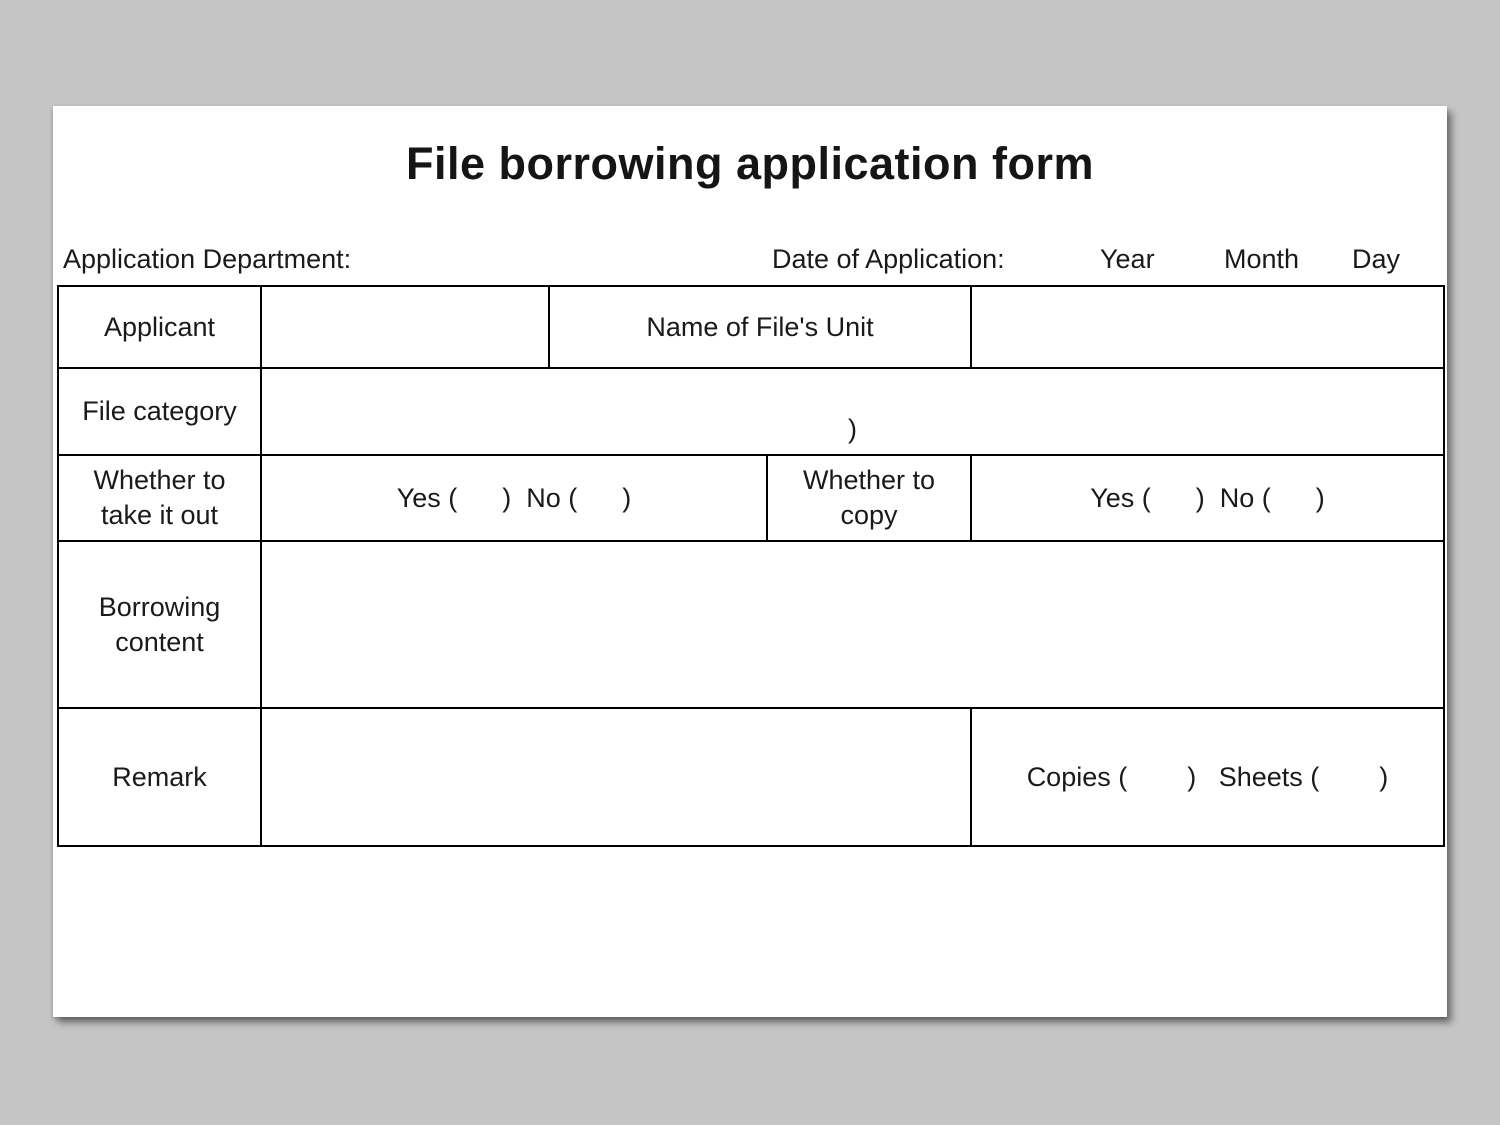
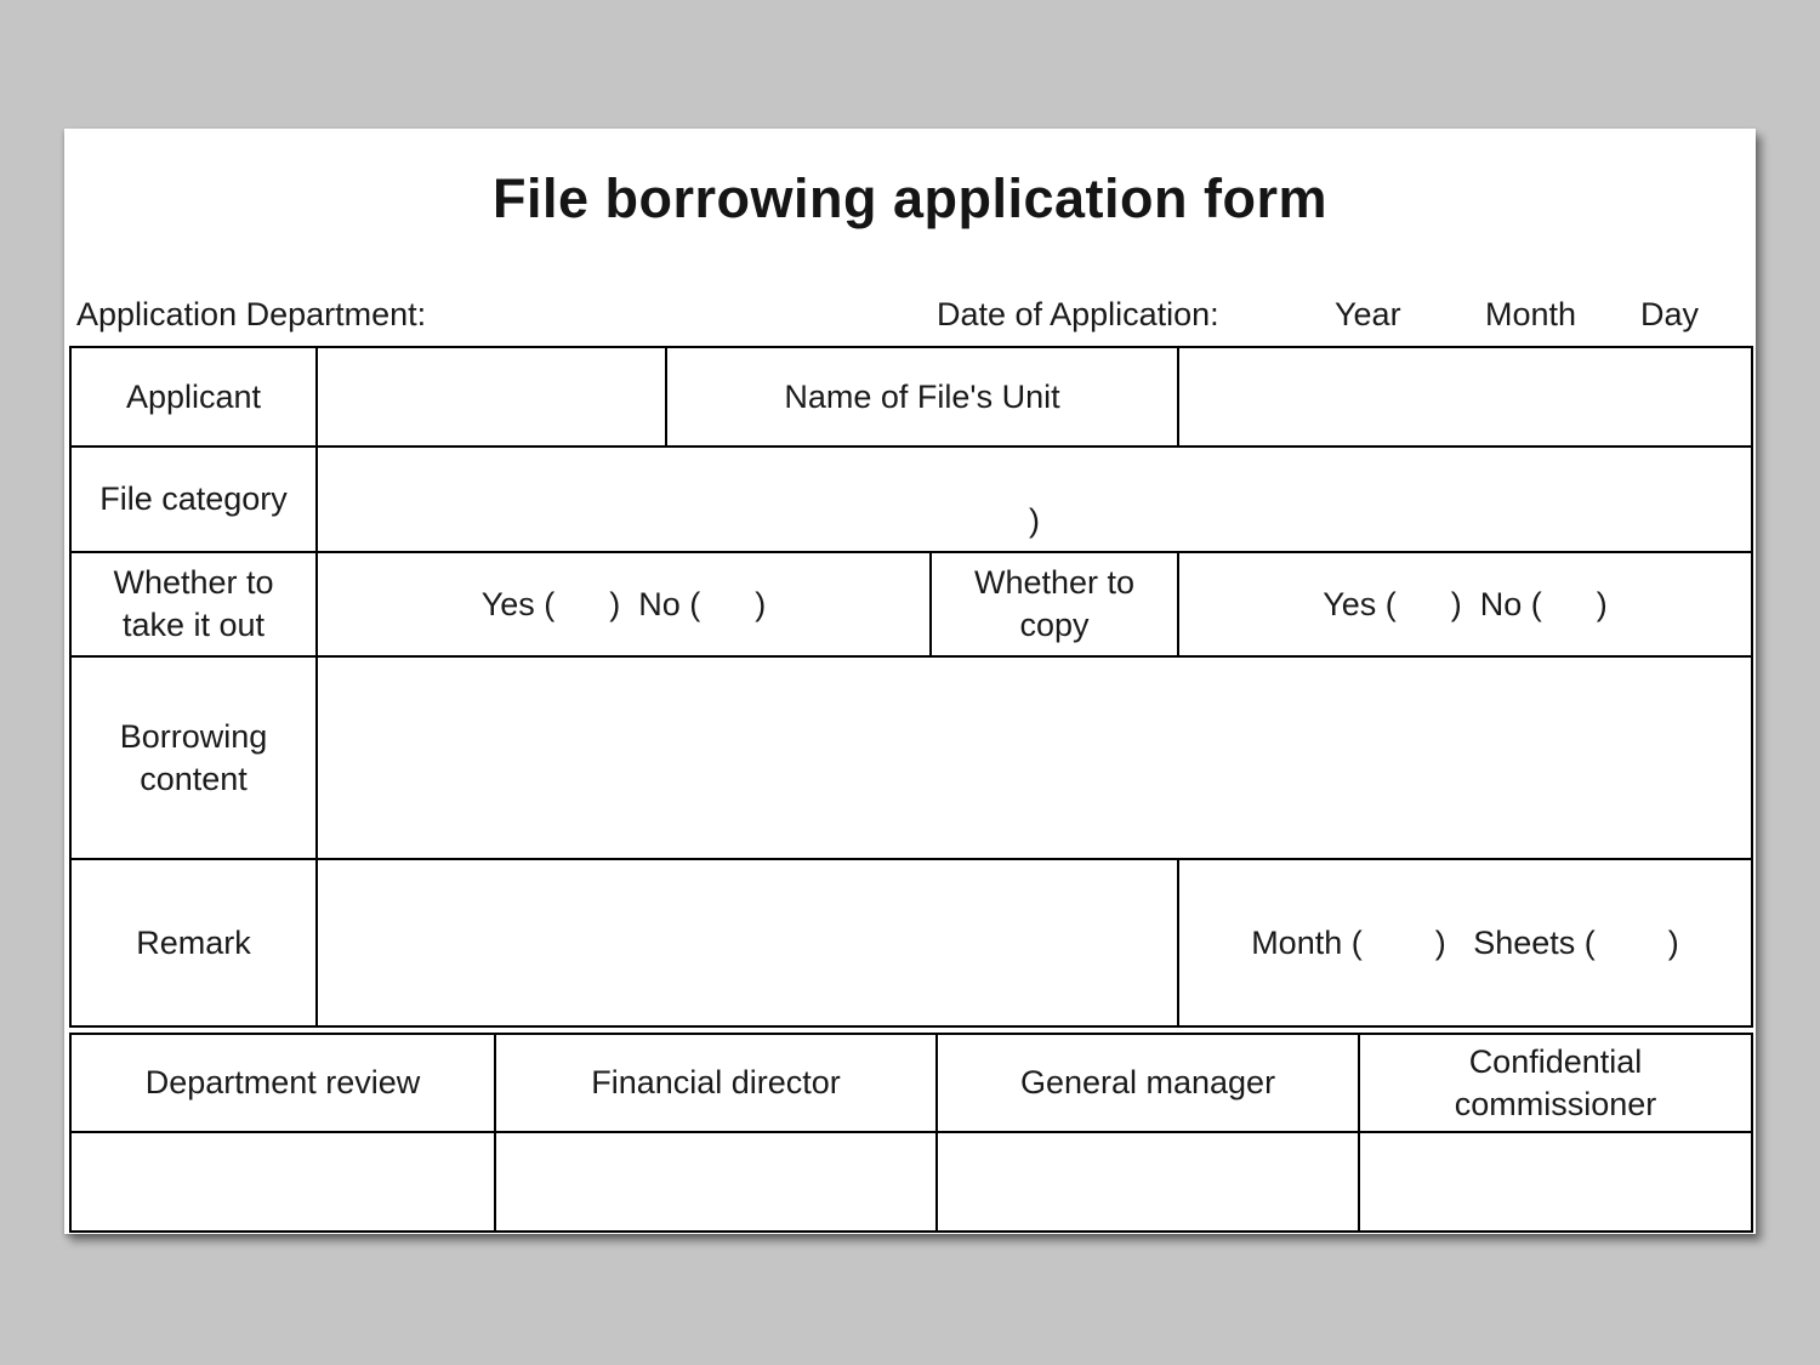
  File borrowing application form
  Application Department:
  Date of Application:
  Year
  Month
  Day
  Applicant
  Name of File's Unit
  File category
  )
  Whether to
  take it out
  Yes ( ) No ( )
  Whether to
  copy
  Yes ( ) No ( )
  Borrowing
  content
  Remark
- Copies ( ) Sheets ( )
+ Month ( ) Sheets ( )
+ Department review
+ Financial director
+ General manager
+ Confidential
+ commissioner
